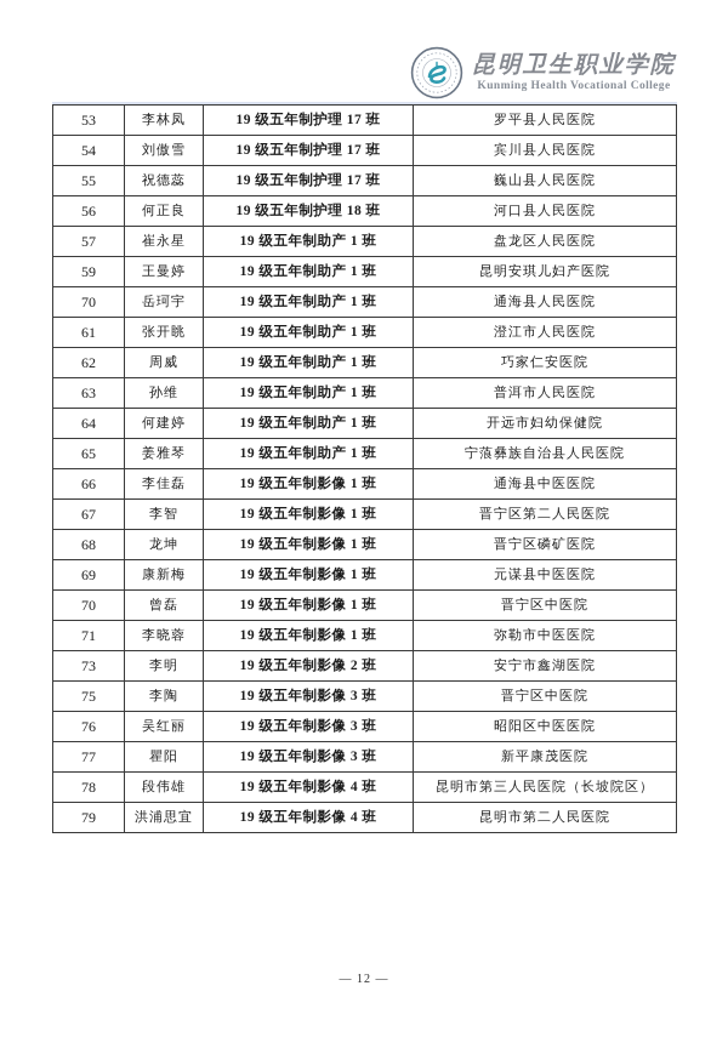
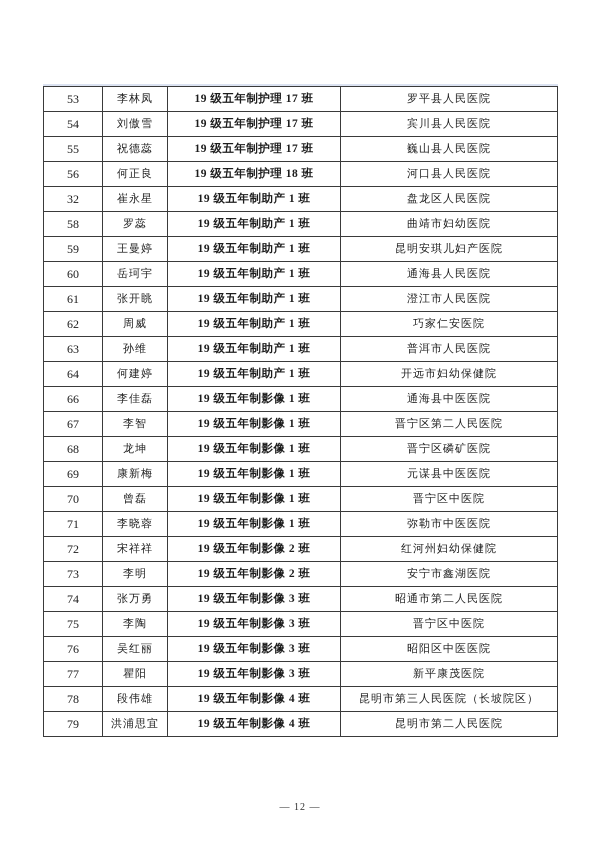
- 昆明卫生职业学院
- Kunming Health Vocational College
  53	李林凤	19 级五年制护理 17 班	罗平县人民医院
  54	刘傲雪	19 级五年制护理 17 班	宾川县人民医院
  55	祝德蕊	19 级五年制护理 17 班	巍山县人民医院
  56	何正良	19 级五年制护理 18 班	河口县人民医院
- 57	崔永星	19 级五年制助产 1 班	盘龙区人民医院
+ 32	崔永星	19 级五年制助产 1 班	盘龙区人民医院
+ 58	罗蕊	19 级五年制助产 1 班	曲靖市妇幼医院
  59	王曼婷	19 级五年制助产 1 班	昆明安琪儿妇产医院
- 70	岳珂宇	19 级五年制助产 1 班	通海县人民医院
+ 60	岳珂宇	19 级五年制助产 1 班	通海县人民医院
  61	张开眺	19 级五年制助产 1 班	澄江市人民医院
  62	周威	19 级五年制助产 1 班	巧家仁安医院
  63	孙维	19 级五年制助产 1 班	普洱市人民医院
  64	何建婷	19 级五年制助产 1 班	开远市妇幼保健院
- 65	姜雅琴	19 级五年制助产 1 班	宁蒗彝族自治县人民医院
  66	李佳磊	19 级五年制影像 1 班	通海县中医医院
  67	李智	19 级五年制影像 1 班	晋宁区第二人民医院
  68	龙坤	19 级五年制影像 1 班	晋宁区磷矿医院
  69	康新梅	19 级五年制影像 1 班	元谋县中医医院
  70	曾磊	19 级五年制影像 1 班	晋宁区中医院
  71	李晓蓉	19 级五年制影像 1 班	弥勒市中医医院
+ 72	宋祥祥	19 级五年制影像 2 班	红河州妇幼保健院
  73	李明	19 级五年制影像 2 班	安宁市鑫湖医院
+ 74	张万勇	19 级五年制影像 3 班	昭通市第二人民医院
  75	李陶	19 级五年制影像 3 班	晋宁区中医院
  76	吴红丽	19 级五年制影像 3 班	昭阳区中医医院
  77	瞿阳	19 级五年制影像 3 班	新平康茂医院
  78	段伟雄	19 级五年制影像 4 班	昆明市第三人民医院（长坡院区）
  79	洪浦思宜	19 级五年制影像 4 班	昆明市第二人民医院
  — 12 —
